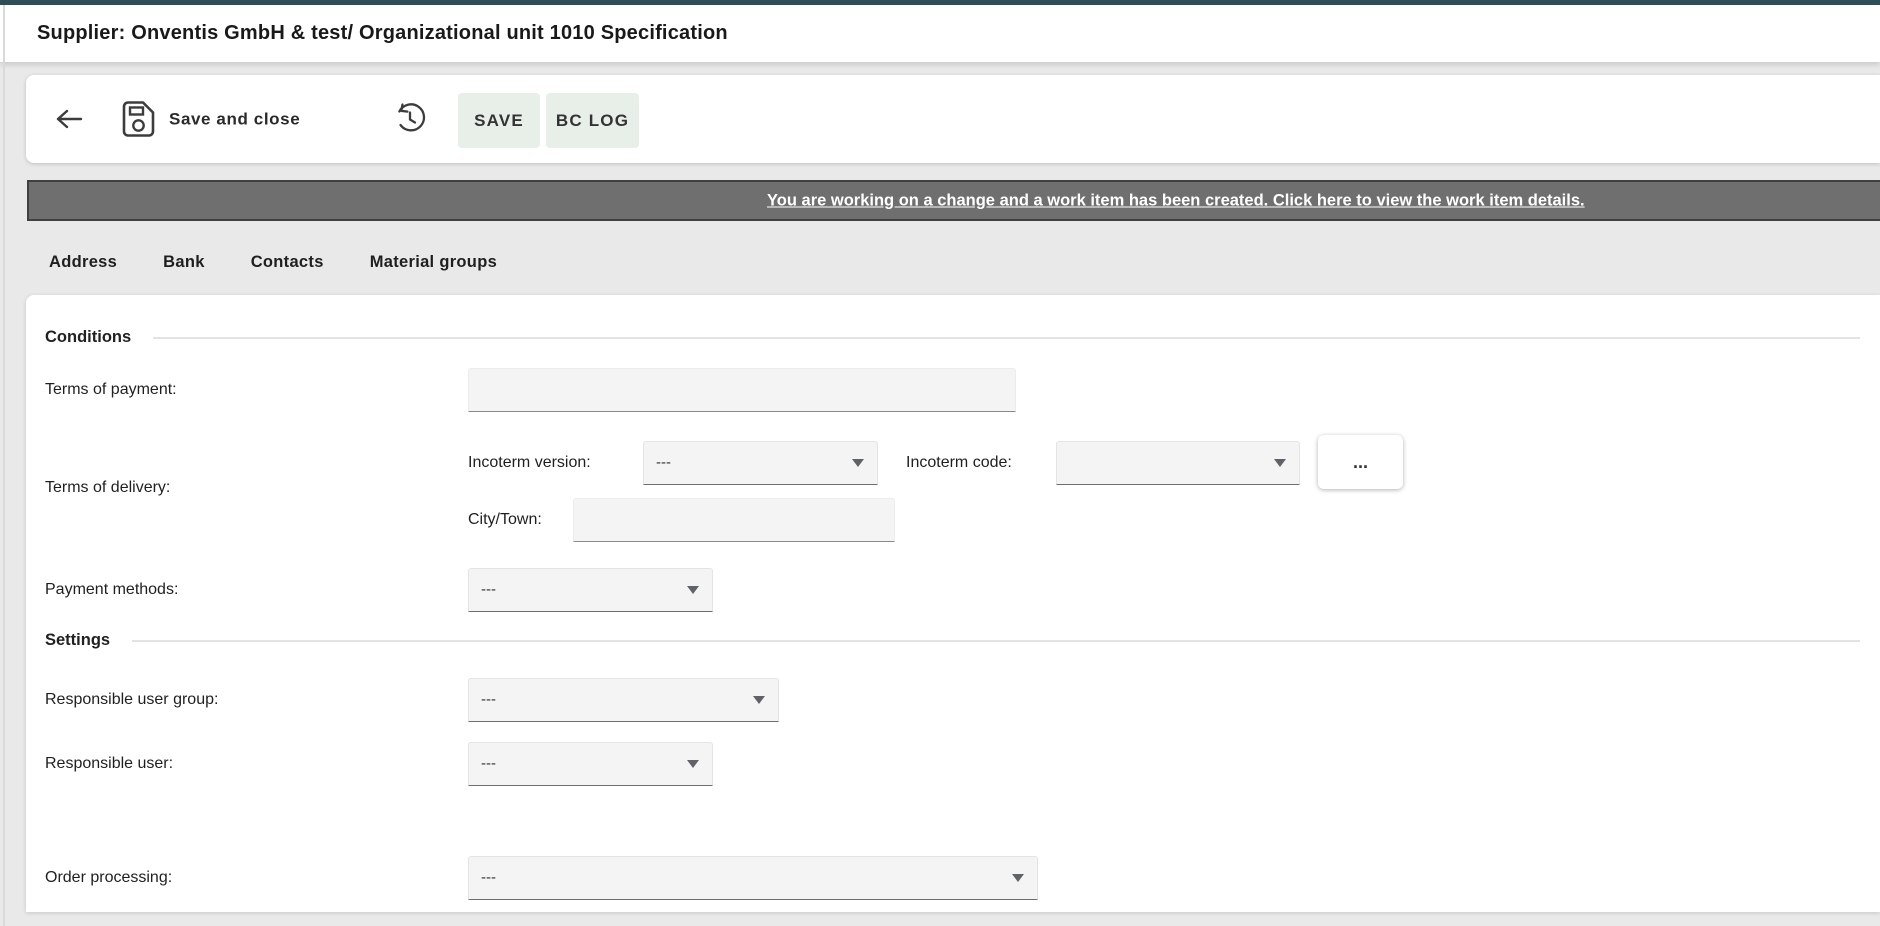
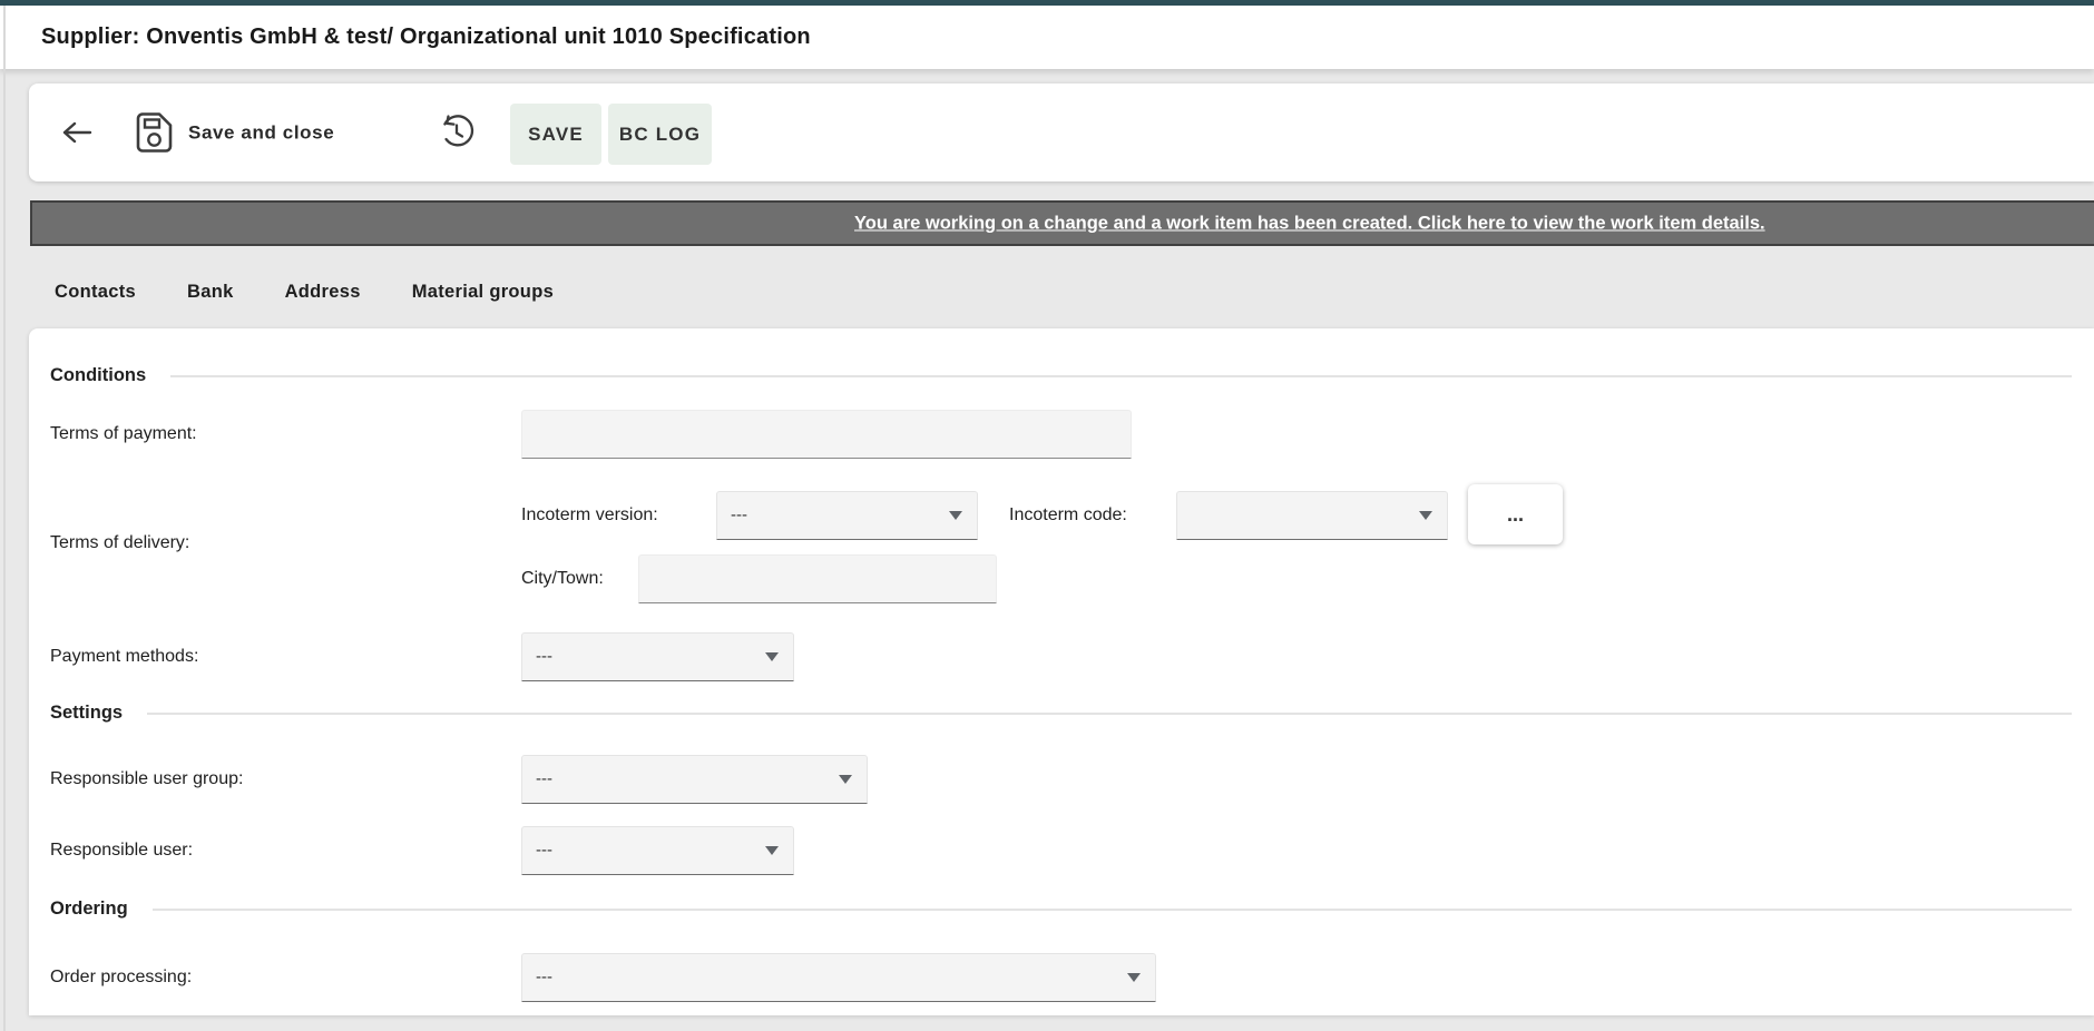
  Supplier: Onventis GmbH & test/ Organizational unit 1010 Specification
  Save and close
  SAVE
  BC LOG
  You are working on a change and a work item has been created. Click here to view the work item details.
- Address
+ Contacts
  Bank
- Contacts
+ Address
  Material groups
  Conditions
  Terms of payment:
  Terms of delivery:
  Incoterm version:
  ---
  Incoterm code:
  ...
  City/Town:
  Payment methods:
  ---
  Settings
  Responsible user group:
  ---
  Responsible user:
  ---
+ Ordering
  Order processing:
  ---
